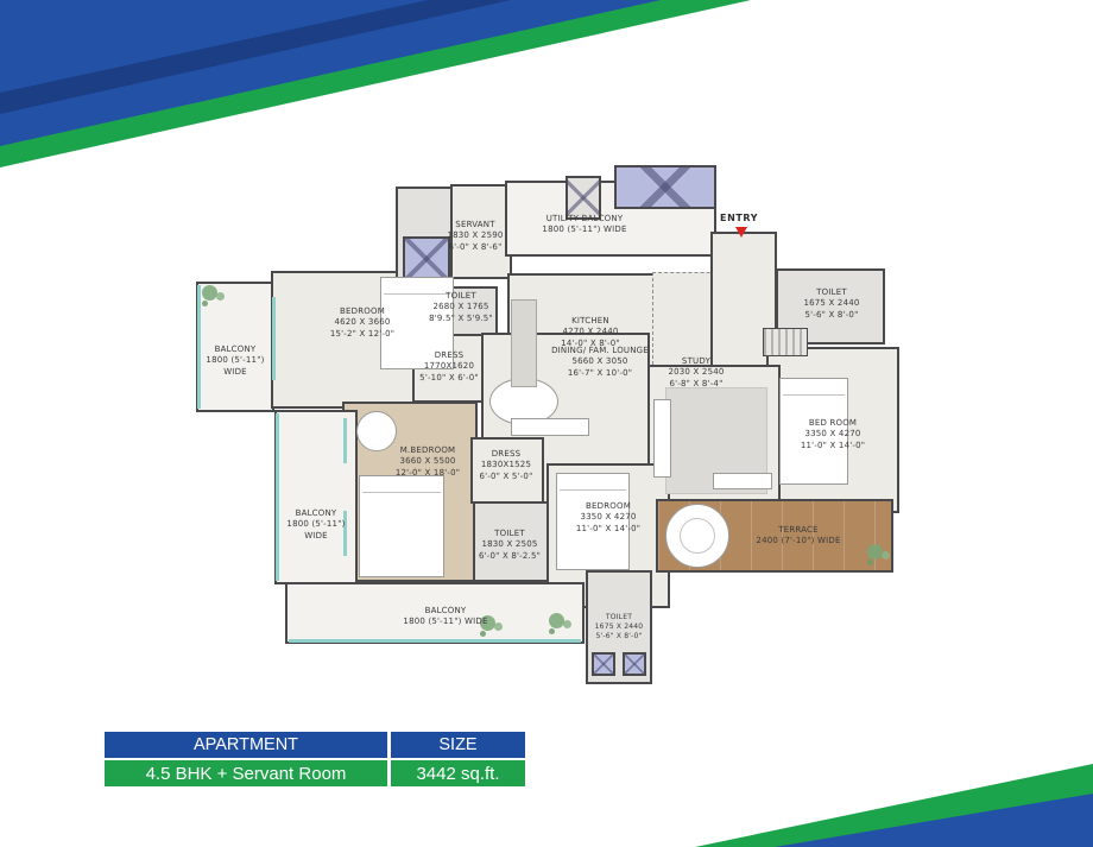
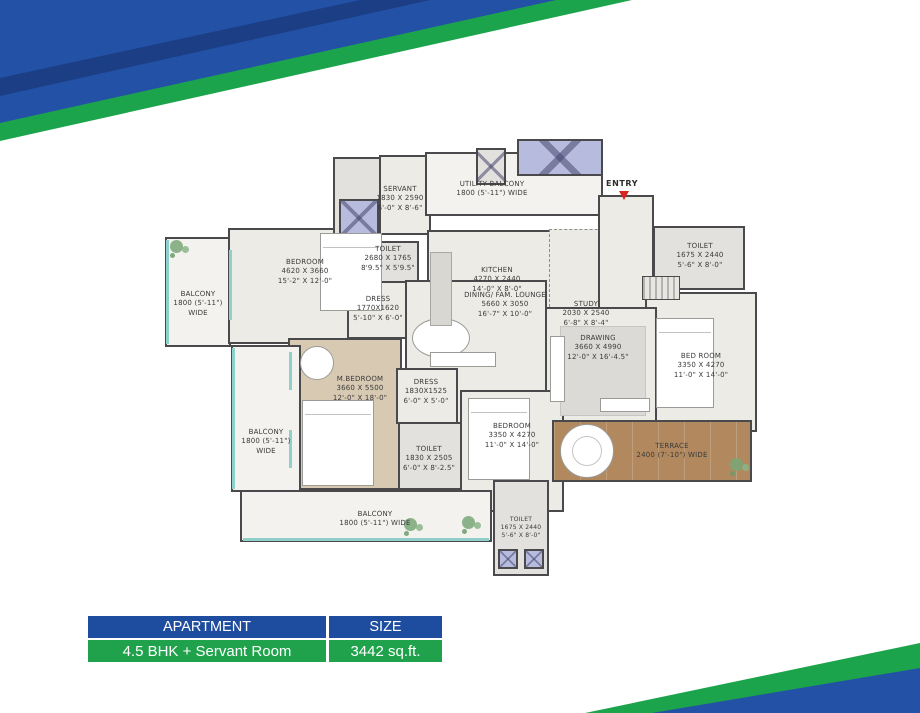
  SERVANT
  1830 X 2590
  6'-0" X 8'-6"
  UTILITY BALCONY
  1800 (5'-11") WIDE
  TOILET
  8'9.5" X 5'9.5"
  KITCHEN
  4270 X 2440
  14'-0" X 8'-0"
  STUDY
  2030 X 2540
  6'-8" X 8'-4"
  TOILET
  5'-6" X 8'-0"
  BEDROOM
  4620 X 3660
  15'-2" X 12'-0"
  BALCONY
  1800 (5'-11")
  WIDE
  DRESS
  1770X1620
  5'-10" X 6'-0"
  DINING/ FAM. LOUNGE
  5660 X 3050
  16'-7" X 10'-0"
+ DRAWING
+ 3660 X 4990
+ 12'-0" X 16'-4.5"
  BED ROOM
  3350 X 4270
  11'-0" X 14'-0"
  M.BEDROOM
  3660 X 5500
  12'-0" X 18'-0"
  DRESS
  1830X1525
  6'-0" X 5'-0"
  TOILET
  1830 X 2505
  6'-0" X 8'-2.5"
  BEDROOM
  3350 X 4270
  11'-0" X 14'-0"
  TERRACE
  2400 (7'-10") WIDE
  BALCONY
  1800 (5'-11")
  WIDE
  BALCONY
  1800 (5'-11") WIDE
  ENTRY
  APARTMENT
  SIZE
  4.5 BHK + Servant Room
  3442 sq.ft.
